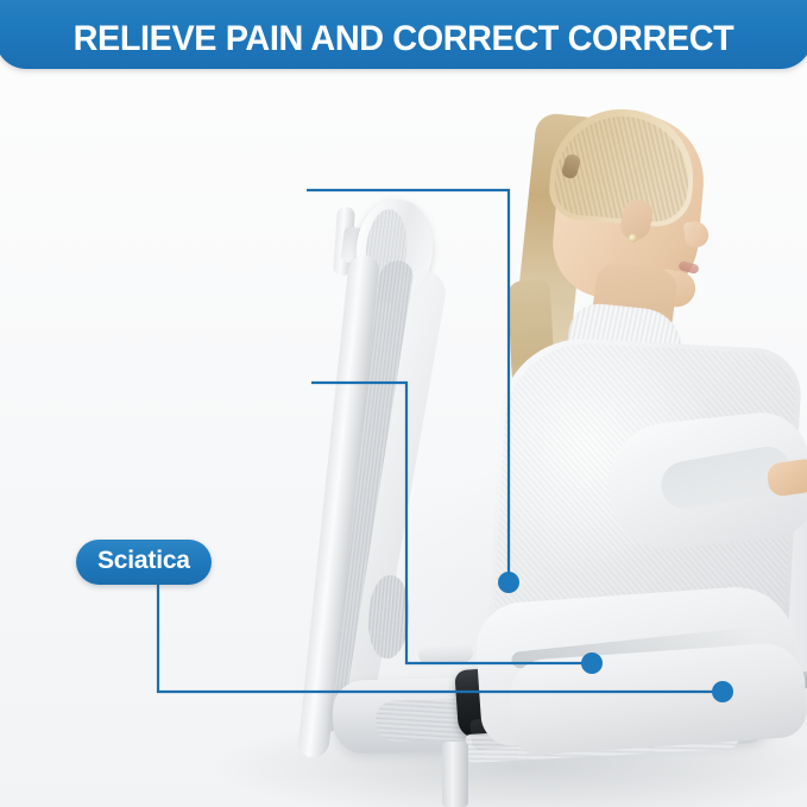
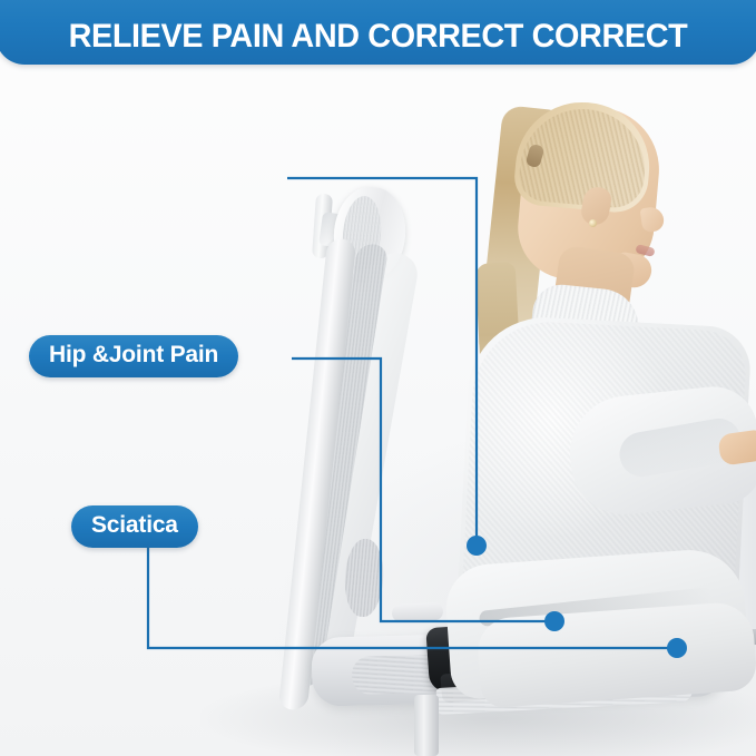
  RELIEVE PAIN AND CORRECT CORRECT
+ Hip &Joint Pain
  Sciatica
